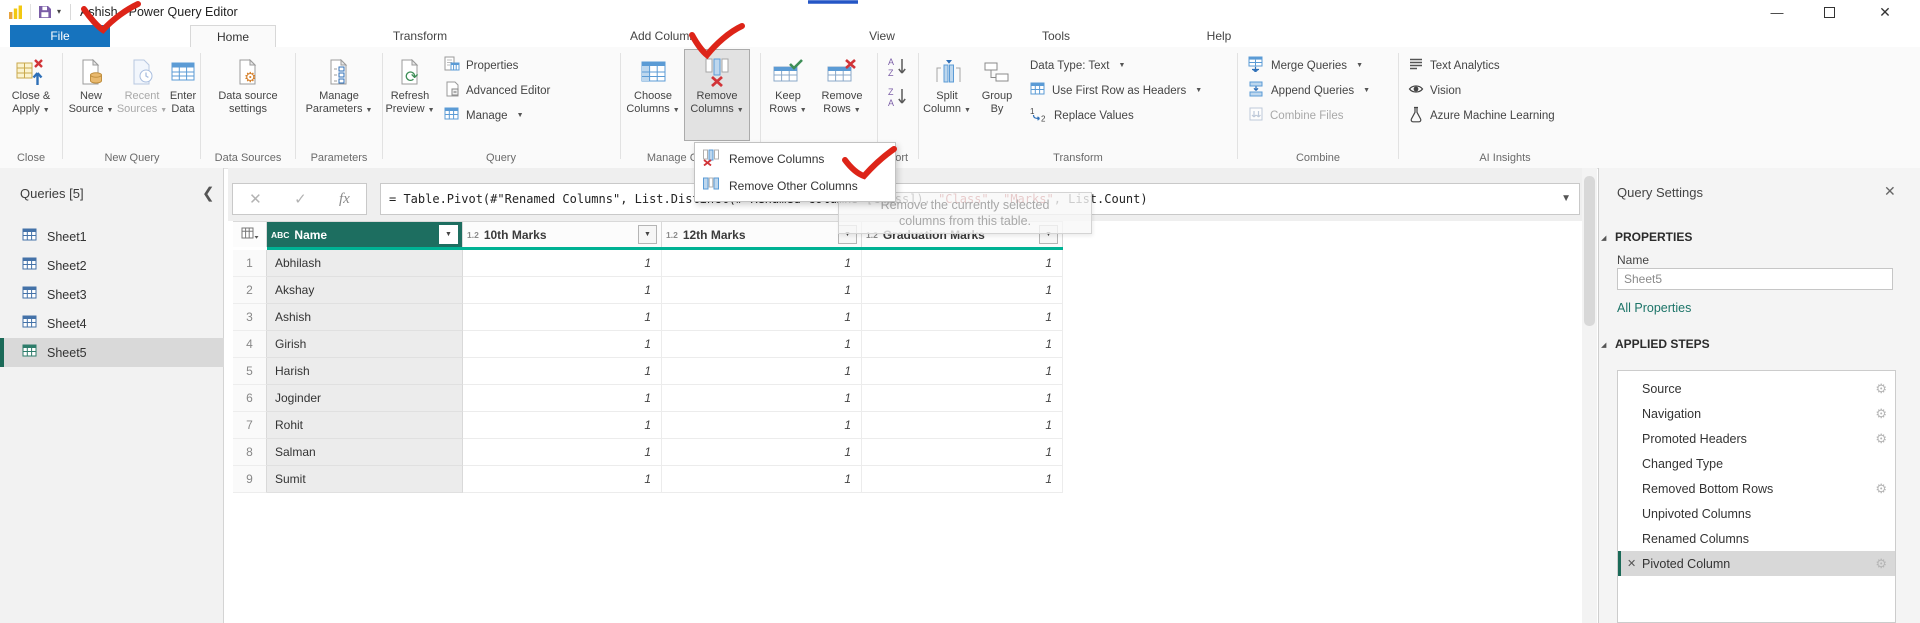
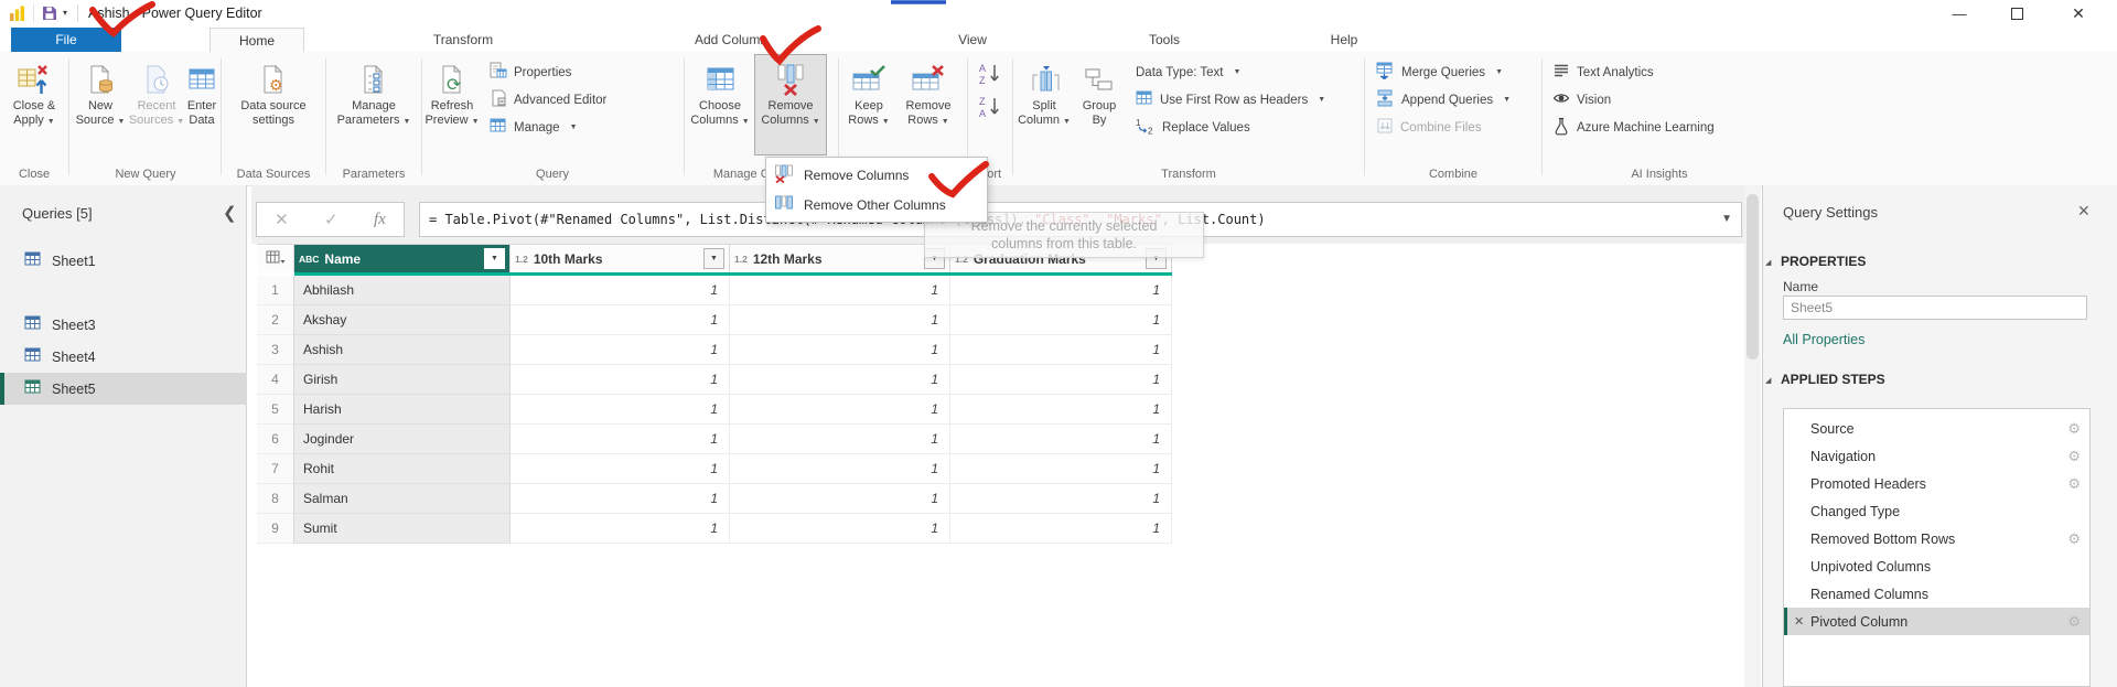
  ▾
  shish Power Query Editor
  —
  ✕
  File
  Home
  Transform
  Add Colum
  View
  Tools
  Help
  Close &
  Apply
  Close
  New
  Source
  Recent
  Sources
  Enter
  Data
  New Query
  ⚙
  Data source
  settings
  Data Sources
  Manage
  Parameters
  Parameters
  ⟳
  Refresh
  Preview
  Properties
  Advanced Editor
  Manage
  Query
  Choose
  Columns
  Remove
  Columns
  Keep
  Rows
  Remove
  Rows
  A
  Z
  Z
  A
  ort
  Split
  Column
  Group
  By
  Data Type: Text
  Use First Row as Headers
  1
  2
  Replace Values
  Transform
  Merge Queries
  Append Queries
  Combine Files
  Combine
  Text Analytics
  Vision
  Azure Machine Learning
  AI Insights
  Queries [5]
  ❮
  Sheet1
- Sheet2
  Sheet3
  Sheet4
  Sheet5
  ✕
  ✓
  fx
  = Table.Pivot(#"Renamed Columns", List.Disss]), "Class", "Marks", List.Count)
  ▼
  ABC
  Name
  1.2
  10th Marks
  1.2
  12th Marks
  1.2
  Graduation Marks
  1
  Abhilash
  1
  1
  1
  2
  Akshay
  1
  1
  1
  3
  Ashish
  1
  1
  1
  4
  Girish
  1
  1
  1
  5
  Harish
  1
  1
  1
  6
  Joginder
  1
  1
  1
  7
  Rohit
  1
  1
  1
  8
  Salman
  1
  1
  1
  9
  Sumit
  1
  1
  1
  Query Settings
  ✕
  PROPERTIES
  Name
  Sheet5
  All Properties
  APPLIED STEPS
  Source
  ⚙
  Navigation
  ⚙
  Promoted Headers
  ⚙
  Changed Type
  Removed Bottom Rows
  ⚙
  Unpivoted Columns
  Renamed Columns
  ✕
  Pivoted Column
  ⚙
  Remove the currently selected
  columns from this table.
  Remove Columns
  Remove Other Columns
